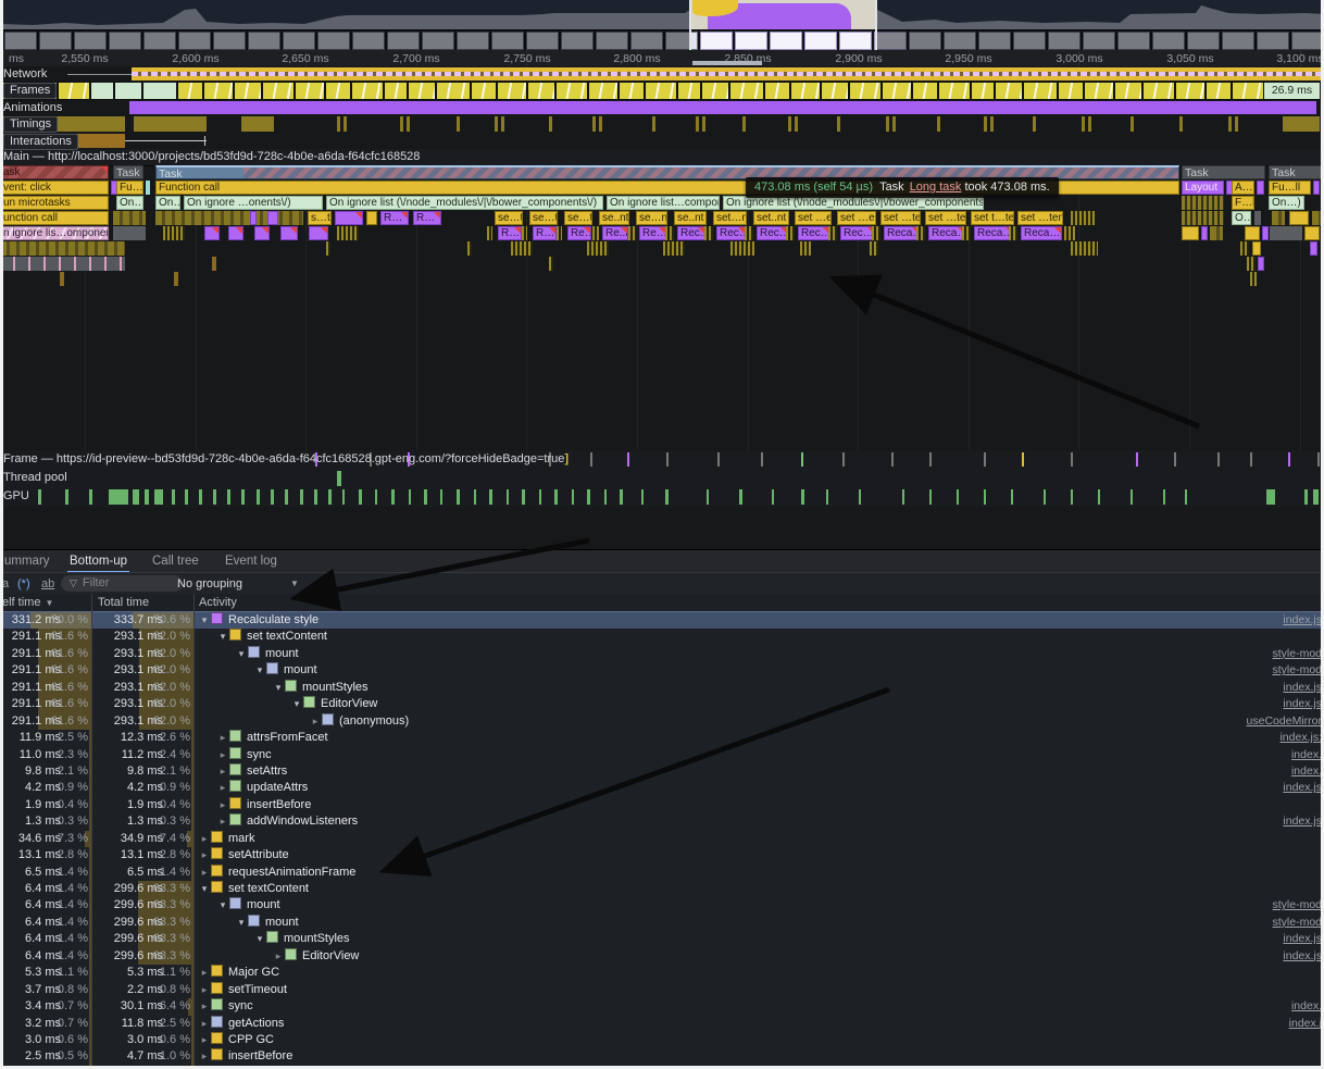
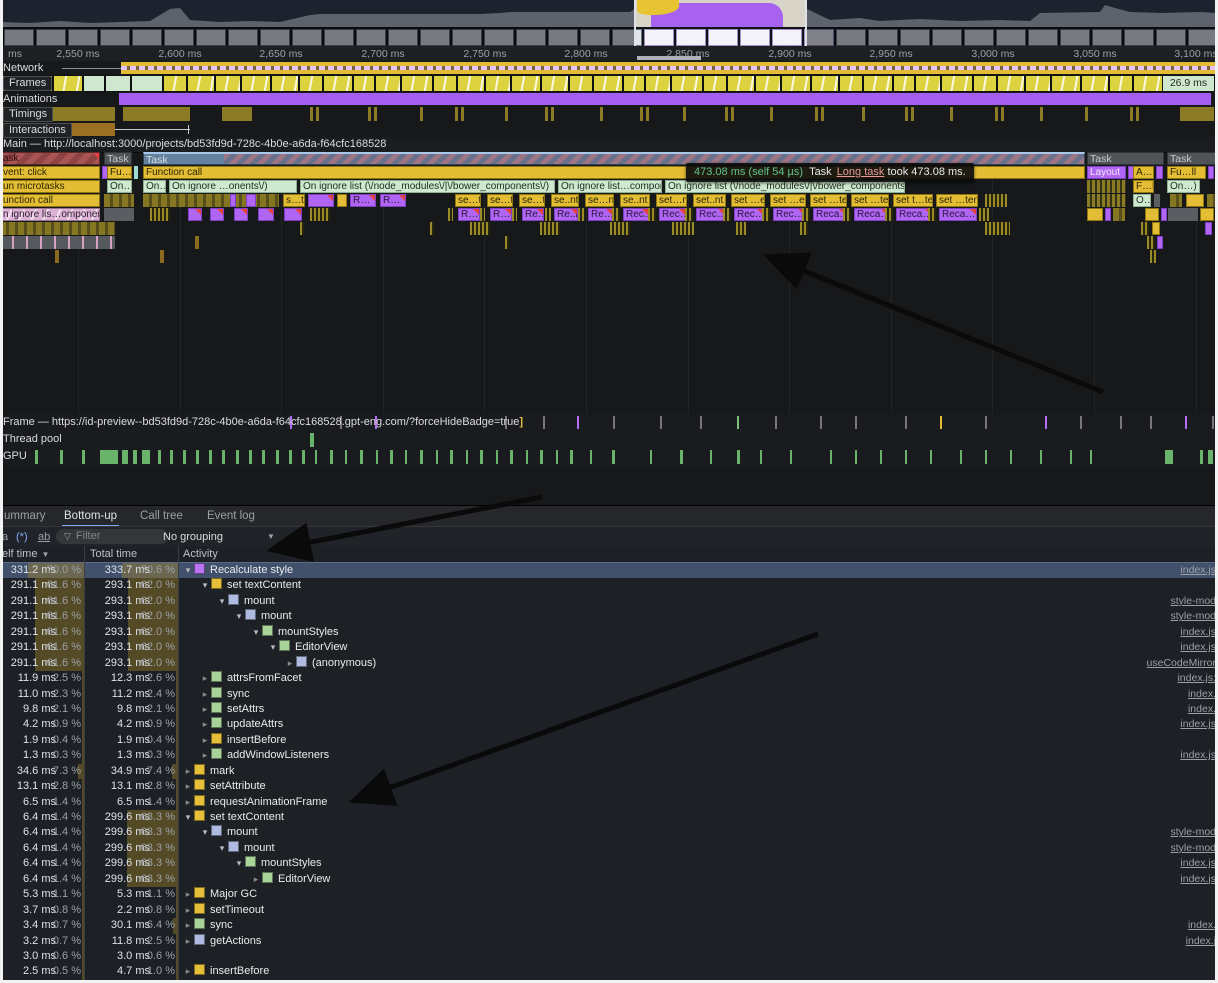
  ms
  2,550 ms
  2,600 ms
  2,650 ms
  2,700 ms
  2,750 ms
  2,800 ms
  2,850 ms
  2,900 ms
  2,950 ms
  3,000 ms
  3,050 ms
  3,100 m
  Network
  Frames
  26.9 ms
  Animations
  Timings
  Interactions
  Main — http://localhost:3000/projects/bd53fd9d-728c-4b0e-a6da-f64cfc168528
  ask
  Task
  Task
  Task
  Task
  vent: click
  Function call
  Layout
  A…
  Fu…ll
  un microtasks
  On…
  On…
  On ignore …onents\/)
  On ignore list (\/node_modules\/|\/bower_components\/)
  On ignore list (\/node_modules\/|\/bower_components
  F…l
  On…)
  unction call
  s…t
  R…
  R…
  se…t
  se…t
  se…t
  se..nt
  se…n
  se..nt
  set…n
  set..nt
  set …e
  set …e
  set …te
  set …te
  set t…te
  set …ten
  O…
  n ignore lis…ompone
  Re…
  Re..l
  473.08 ms (self 54 µs) Task Long task took 473.08 ms.
  Frame — https://id-preview--bd53fd9d-728c-4b0e-a6da-f64cfc168528.gpt-eng.com/?forceHideBadge=true]
  Thread pool
  GPU
  ummary
  Bottom-up
  Call tree
  Event log
  a
  (*)
  ab
  ▽ Filter
  No grouping
  ▼
  elf time ▼
  Total time
  Activity
  331.2 ms
  70.0 %
  333.7 ms
  70.6 %
  ▾ Recalculate style
  index.js
  291.1 ms
  61.6 %
  293.1 ms
  62.0 %
  ▾ set textContent
  291.1 ms
  61.6 %
  293.1 ms
  62.0 %
  ▾ mount
  style-mod
  291.1 ms
  61.6 %
  293.1 ms
  62.0 %
  ▾ mount
  style-mod
  291.1 ms
  61.6 %
  293.1 ms
  62.0 %
  ▾ mountStyles
  index.js
  291.1 ms
  61.6 %
  293.1 ms
  62.0 %
  ▾ EditorView
  index.js
  291.1 ms
  61.6 %
  293.1 ms
  62.0 %
  ▸ (anonymous)
  useCodeMirro
  11.9 ms
  2.5 %
  12.3 ms
  2.6 %
  ▸ attrsFromFacet
  index.js
  11.0 ms
  2.3 %
  11.2 ms
  2.4 %
  ▸ sync
  index
  9.8 ms
  2.1 %
  9.8 ms
  2.1 %
  ▸ setAttrs
  index
  4.2 ms
  0.9 %
  4.2 ms
  0.9 %
  ▸ updateAttrs
  index.js
  1.9 ms
  0.4 %
  1.9 ms
  0.4 %
  ▸ insertBefore
  1.3 ms
  0.3 %
  1.3 ms
  0.3 %
  ▸ addWindowListeners
  index.js
  34.6 ms
  7.3 %
  34.9 ms
  7.4 %
  ▸ mark
  13.1 ms
  2.8 %
  13.1 ms
  2.8 %
  ▸ setAttribute
  6.5 ms
  1.4 %
  6.5 ms
  1.4 %
  ▸ requestAnimationFrame
  6.4 ms
  1.4 %
  299.6 ms
  63.3 %
  ▾ set textContent
  6.4 ms
  1.4 %
  299.6 ms
  63.3 %
  ▾ mount
  style-mod
  6.4 ms
  1.4 %
  299.6 ms
  63.3 %
  ▾ mount
  style-mod
  6.4 ms
  1.4 %
  299.6 ms
  63.3 %
  ▾ mountStyles
  index.js
  6.4 ms
  1.4 %
  299.6 ms
  63.3 %
  ▸ EditorView
  index.js
  5.3 ms
  1.1 %
  5.3 ms
  1.1 %
  ▸ Major GC
  3.7 ms
  0.8 %
  2.2 ms
  0.8 %
  ▸ setTimeout
  3.4 ms
  0.7 %
  30.1 ms
  6.4 %
  ▸ sync
  index
  3.2 ms
  0.7 %
  11.8 ms
  2.5 %
  ▸ getActions
  index.
  3.0 ms
  0.6 %
  3.0 ms
  0.6 %
- ▸ CPP GC
  2.5 ms
  0.5 %
  4.7 ms
  1.0 %
  ▸ insertBefore
